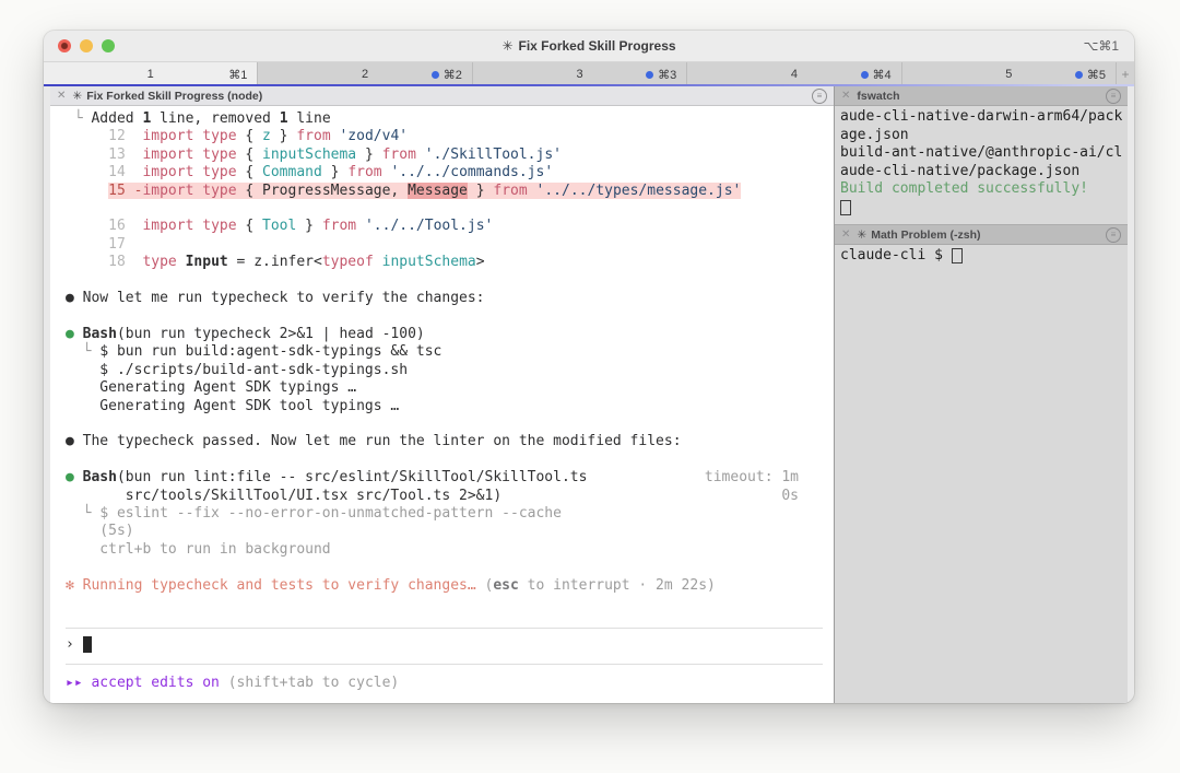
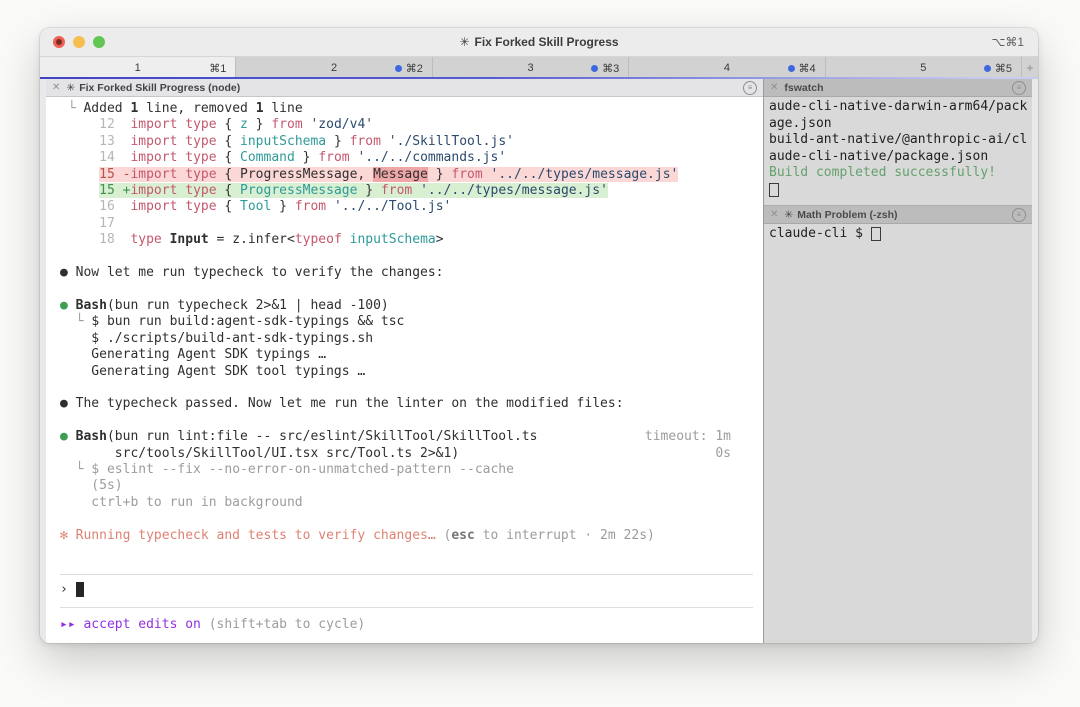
  ✳
  Fix Forked Skill Progress
  ⌥⌘1
  1
  ⌘1
  2
  ⌘2
  3
  ⌘3
  4
  ⌘4
  5
  ⌘5
  +
  ✕
  ✳
  Fix Forked Skill Progress (node)
  ≡
  └ Added 1 line, removed 1 line
  12 import type { z } from 'zod/v4'
  13 import type { inputSchema } from './SkillTool.js'
  14 import type { Command } from '../../commands.js'
  15 -import type { ProgressMessage, Message } from '../../types/message.js'
+ 15 +import type { ProgressMessage } from '../../types/message.js'
  16 import type { Tool } from '../../Tool.js'
  17
  18 type Input = z.infer<typeof inputSchema>
  ● Now let me run typecheck to verify the changes:
  ● Bash(bun run typecheck 2>&1 | head -100)
  └ $ bun run build:agent-sdk-typings && tsc
  $ ./scripts/build-ant-sdk-typings.sh
  Generating Agent SDK typings …
  Generating Agent SDK tool typings …
  ● The typecheck passed. Now let me run the linter on the modified files:
  ● Bash(bun run lint:file -- src/eslint/SkillTool/SkillTool.ts
  timeout: 1m
  src/tools/SkillTool/UI.tsx src/Tool.ts 2>&1)
  0s
  └ $ eslint --fix --no-error-on-unmatched-pattern --cache
  (5s)
  ctrl+b to run in background
  ✻ Running typecheck and tests to verify changes… (esc to interrupt · 2m 22s)
  ›
  ▸▸ accept edits on (shift+tab to cycle)
  ✕
  fswatch
  ≡
  aude-cli-native-darwin-arm64/pack
  age.json
  build-ant-native/@anthropic-ai/cl
  aude-cli-native/package.json
  Build completed successfully!
  ✕
  ✳
  Math Problem (-zsh)
  ≡
  claude-cli $
